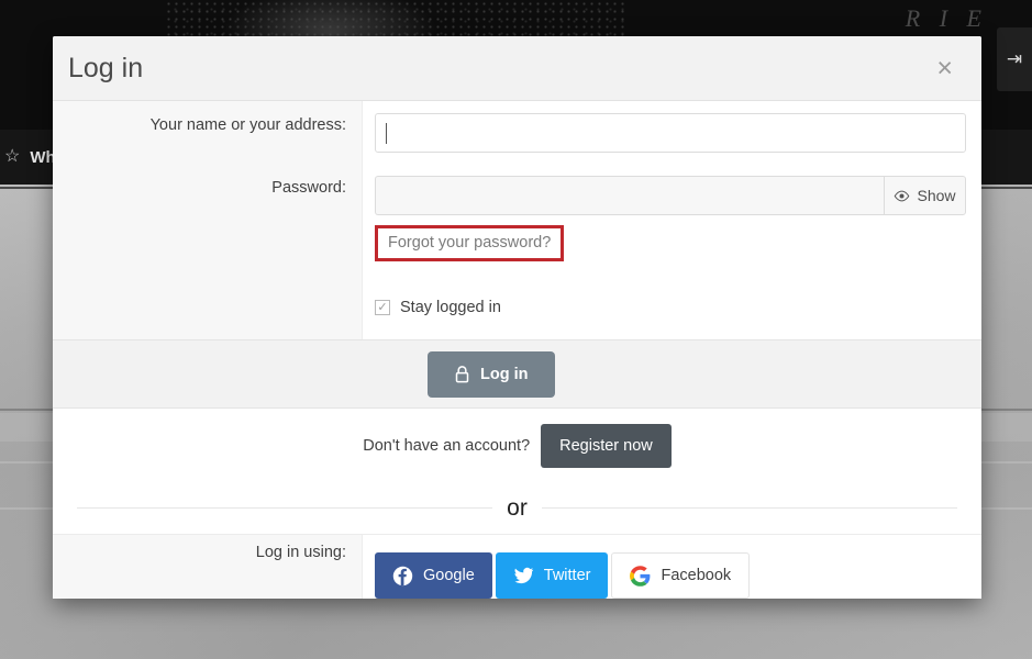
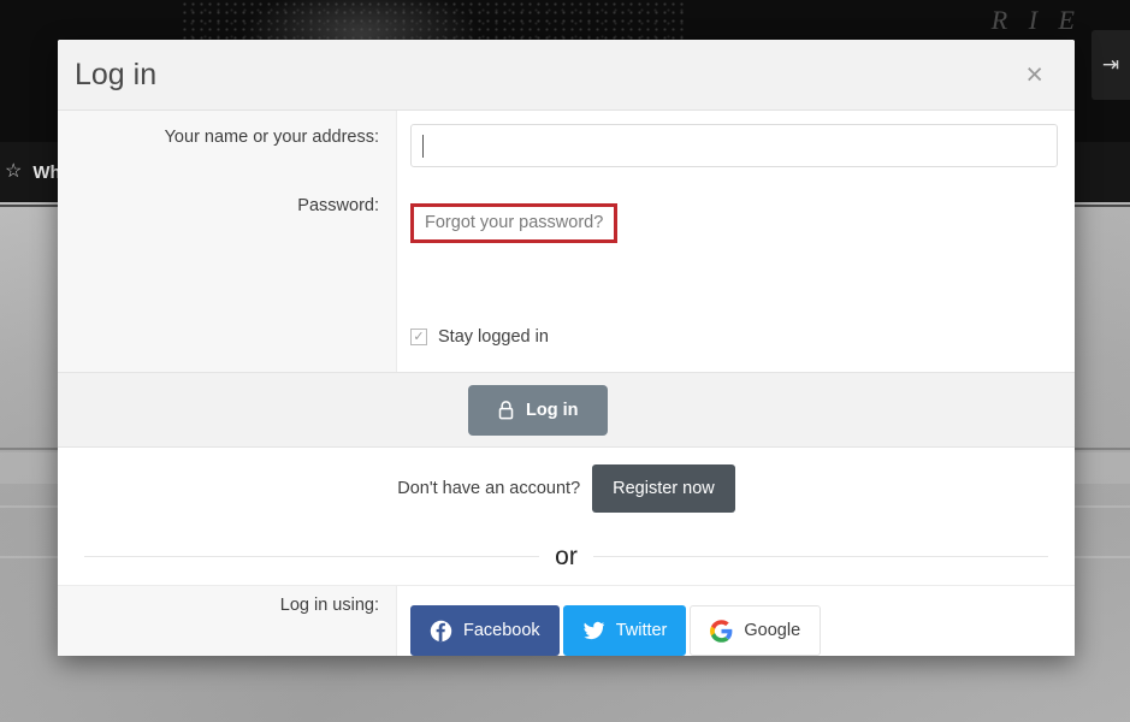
  R I E
  ☆
  Wh
  ⇥
  Log in
  ×
  Your name or your address:
  Password:
- Show
  Forgot your password?
  ✓
  Stay logged in
  Log in
  Don't have an account?
  Register now
  or
  Log in using:
- Google
+ Facebook
  Twitter
- Facebook
+ Google
